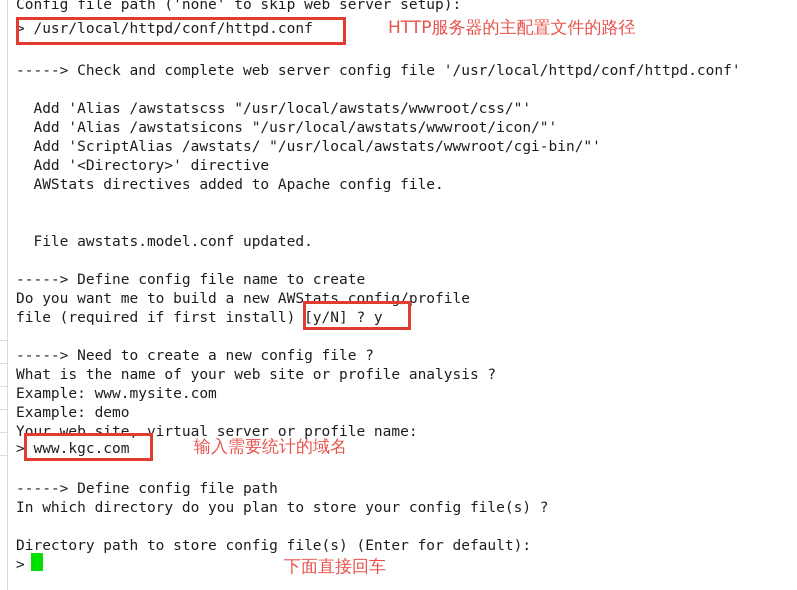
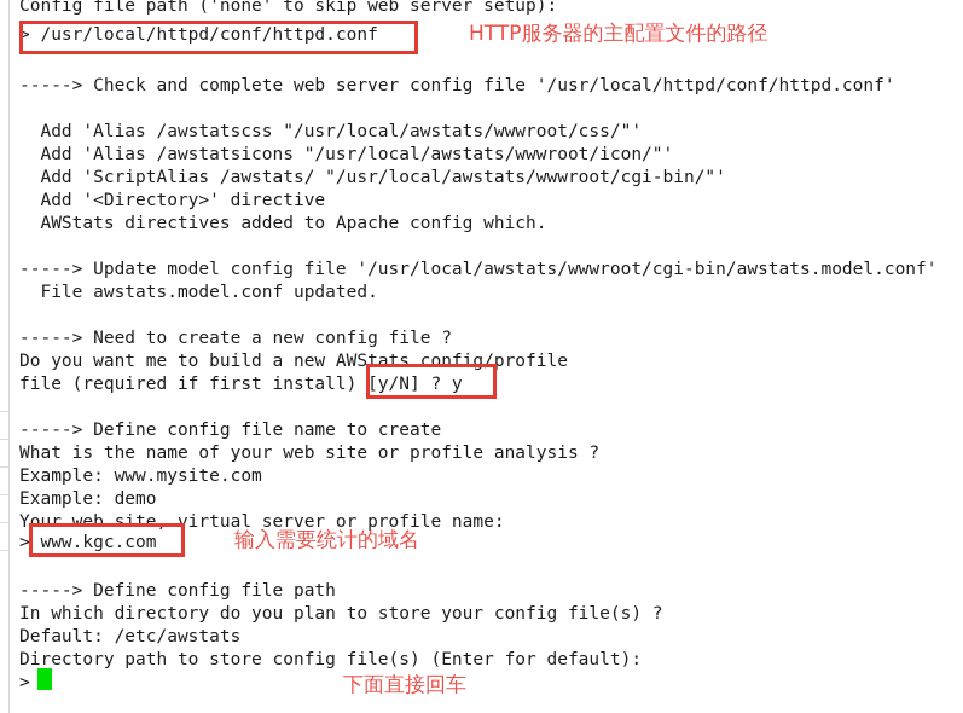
  Config file path ('none' to skip web server setup):
  > /usr/local/httpd/conf/httpd.conf
  -----> Check and complete web server config file '/usr/local/httpd/conf/httpd.conf'
  Add 'Alias /awstatscss "/usr/local/awstats/wwwroot/css/"'
  Add 'Alias /awstatsicons "/usr/local/awstats/wwwroot/icon/"'
  Add 'ScriptAlias /awstats/ "/usr/local/awstats/wwwroot/cgi-bin/"'
  Add '<Directory>' directive
- AWStats directives added to Apache config file.
+ AWStats directives added to Apache config which.
+ -----> Update model config file '/usr/local/awstats/wwwroot/cgi-bin/awstats.model.conf'
  File awstats.model.conf updated.
- -----> Define config file name to create
+ -----> Need to create a new config file ?
  Do you want me to build a new AWStats config/profile
  file (required if first install) [y/N] ? y
- -----> Need to create a new config file ?
+ -----> Define config file name to create
  What is the name of your web site or profile analysis ?
  Example: www.mysite.com
  Example: demo
  Your web site, virtual server or profile name:
  > www.kgc.com
  -----> Define config file path
  In which directory do you plan to store your config file(s) ?
+ Default: /etc/awstats
  Directory path to store config file(s) (Enter for default):
  >
  HTTP服务器的主配置文件的路径
  输入需要统计的域名
  下面直接回车
